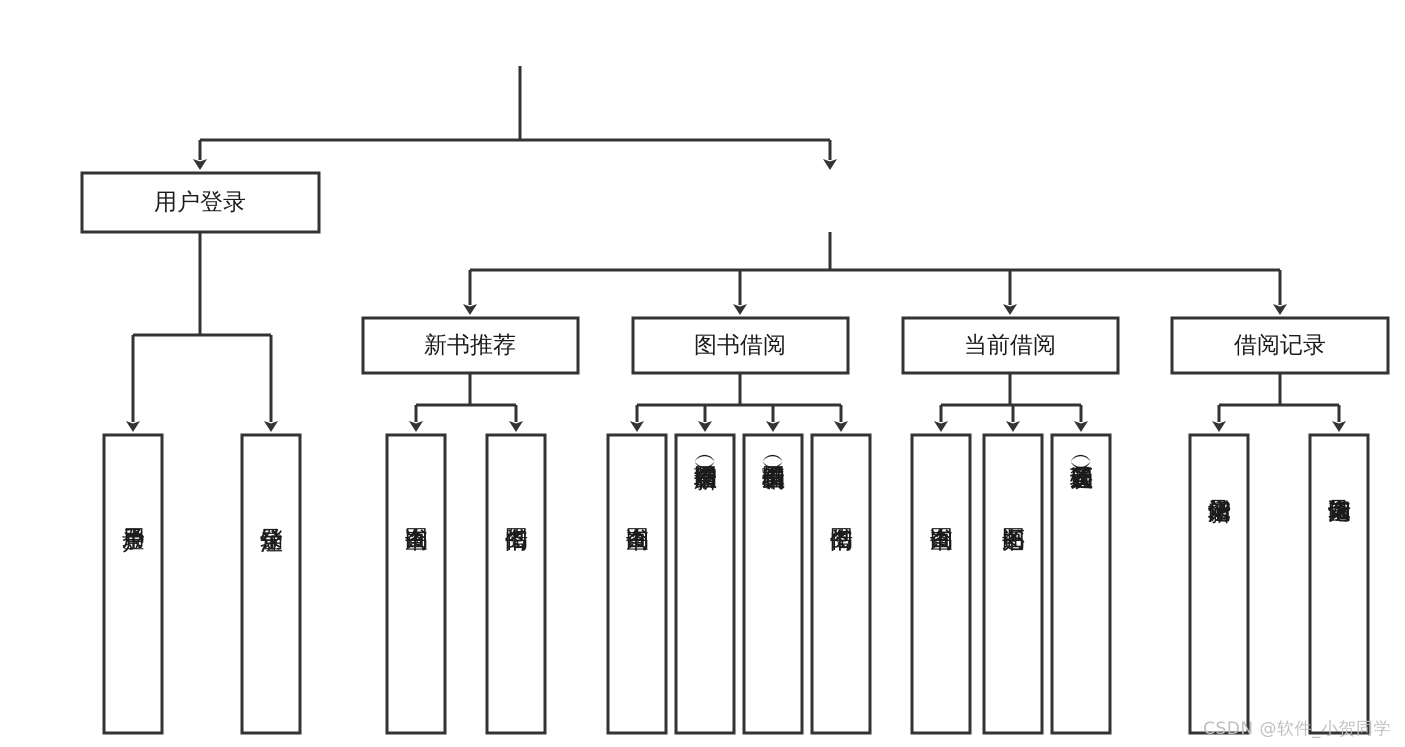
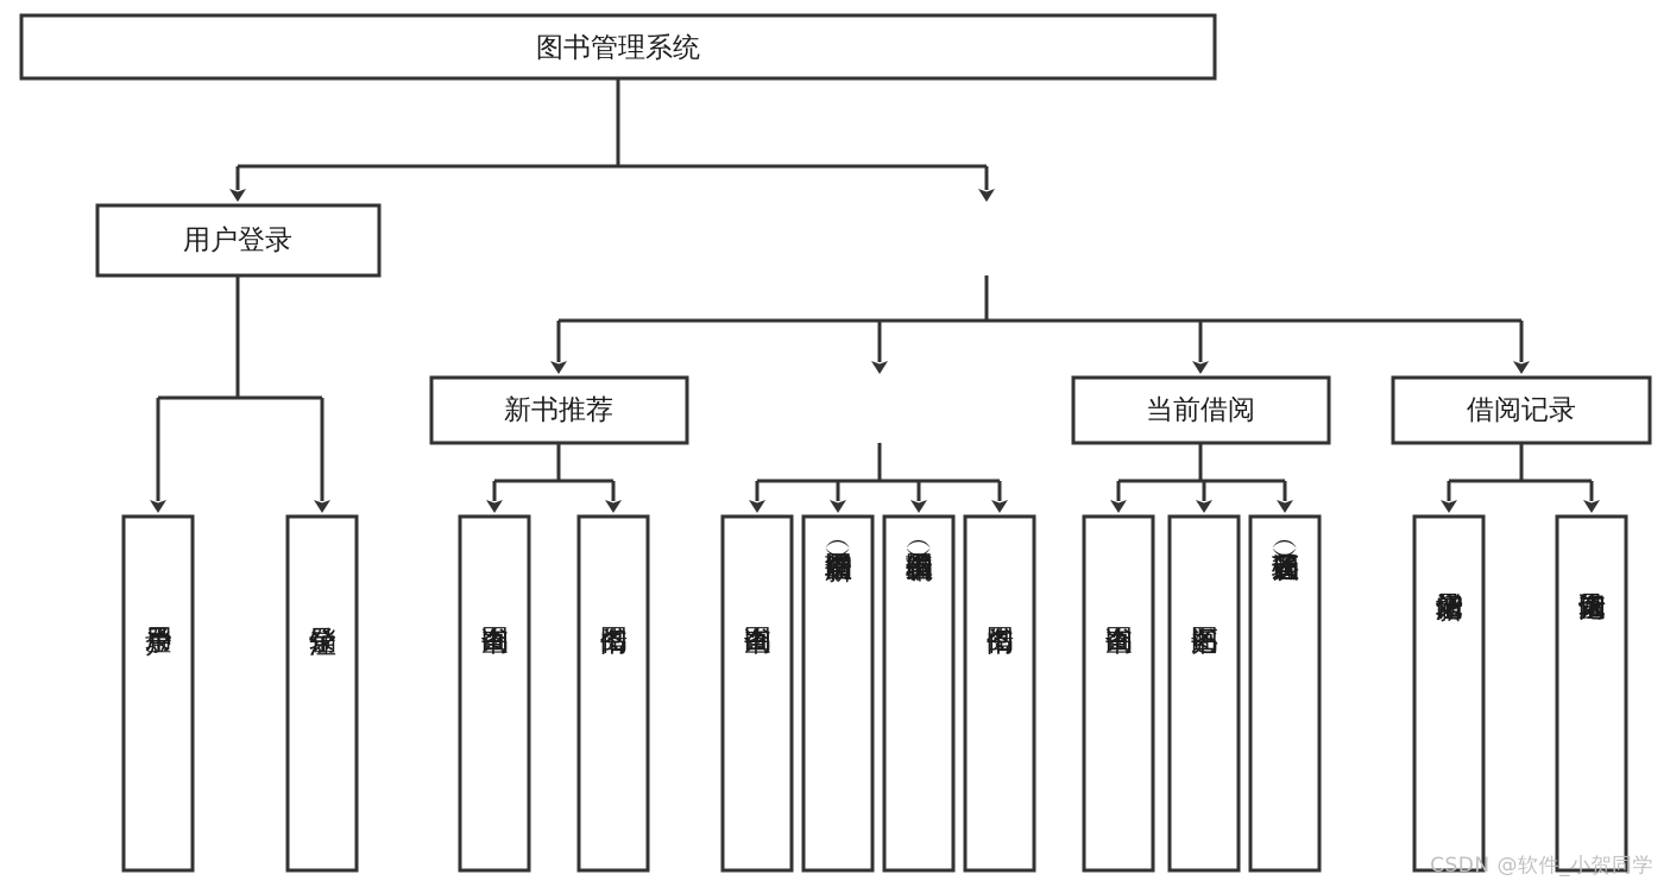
+ 图书管理系统
  用户登录
  新书推荐
- 图书借阅
  当前借阅
  借阅记录
  CSDN @软件_小贺同学
